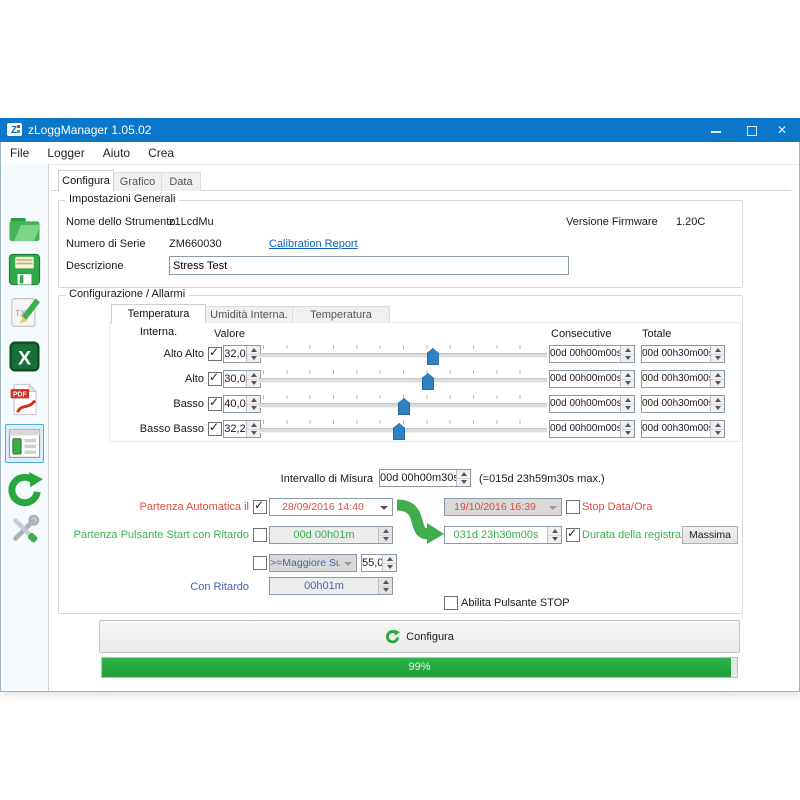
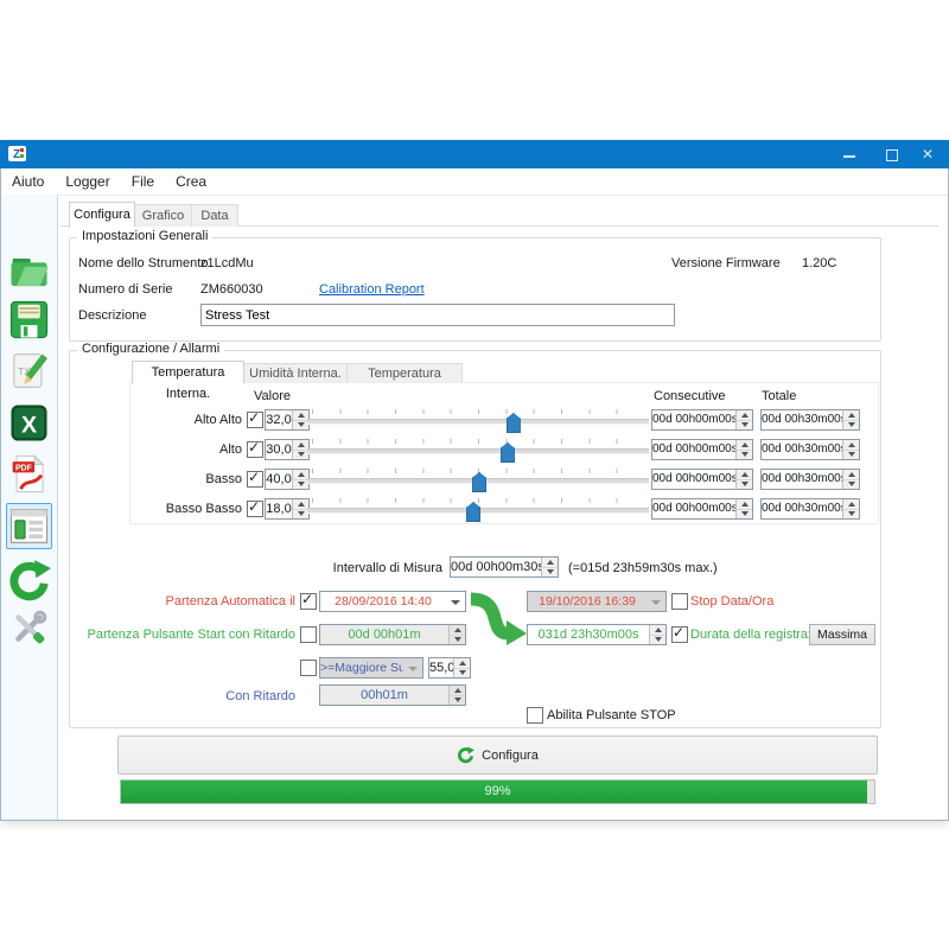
  Z
- zLoggManager 1.05.02
  ✕
- File
+ Aiuto
  Logger
- Aiuto
+ File
  Crea
  X
  Configura
  Grafico
  Data
  Impostazioni Generali
  Nome dello Strumento
  z1LcdMu
  Versione Firmware
  1.20C
  Numero di Serie
  ZM660030
  Calibration Report
  Descrizione
  Stress Test
  Configurazione / Allarmi
  Temperatura Interna.
  Umidità Interna.
  Valore
  Consecutive
  Totale
  Alto Alto
  32,0
  00d 00h00m00
  00d 00h30m00
  Alto
  30,0
  00d 00h00m00
  00d 00h30m00
  Basso
  40,0
  00d 00h00m00
  00d 00h30m00
  Basso Basso
- 32,2
+ 18,0
  00d 00h00m00
  00d 00h30m00
  Intervallo di Misura
  00d 00h00m30
  (=015d 23h59m30s max.)
  Partenza Automatica il
  28/09/2016 14:40
  19/10/2016 16:39
  Stop Data/Ora
  Partenza Pulsante Start con Ritardo
  00d 00h01m
  031d 23h30m00s
  Durata della registra
  Massima
  >=Maggiore Su
  55,0
  Con Ritardo
  00h01m
  Abilita Pulsante STOP
  Configura
  99%
